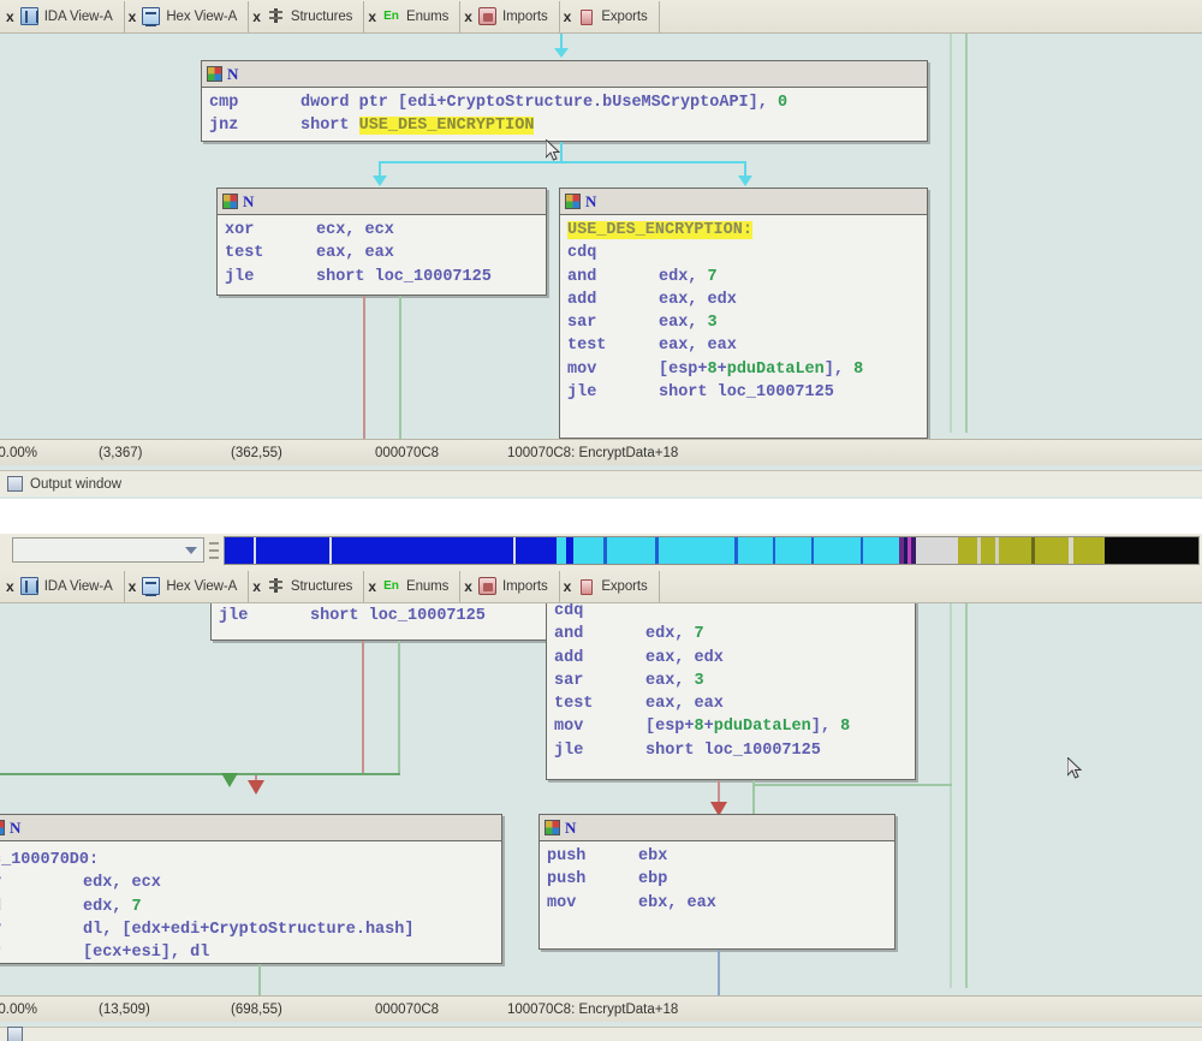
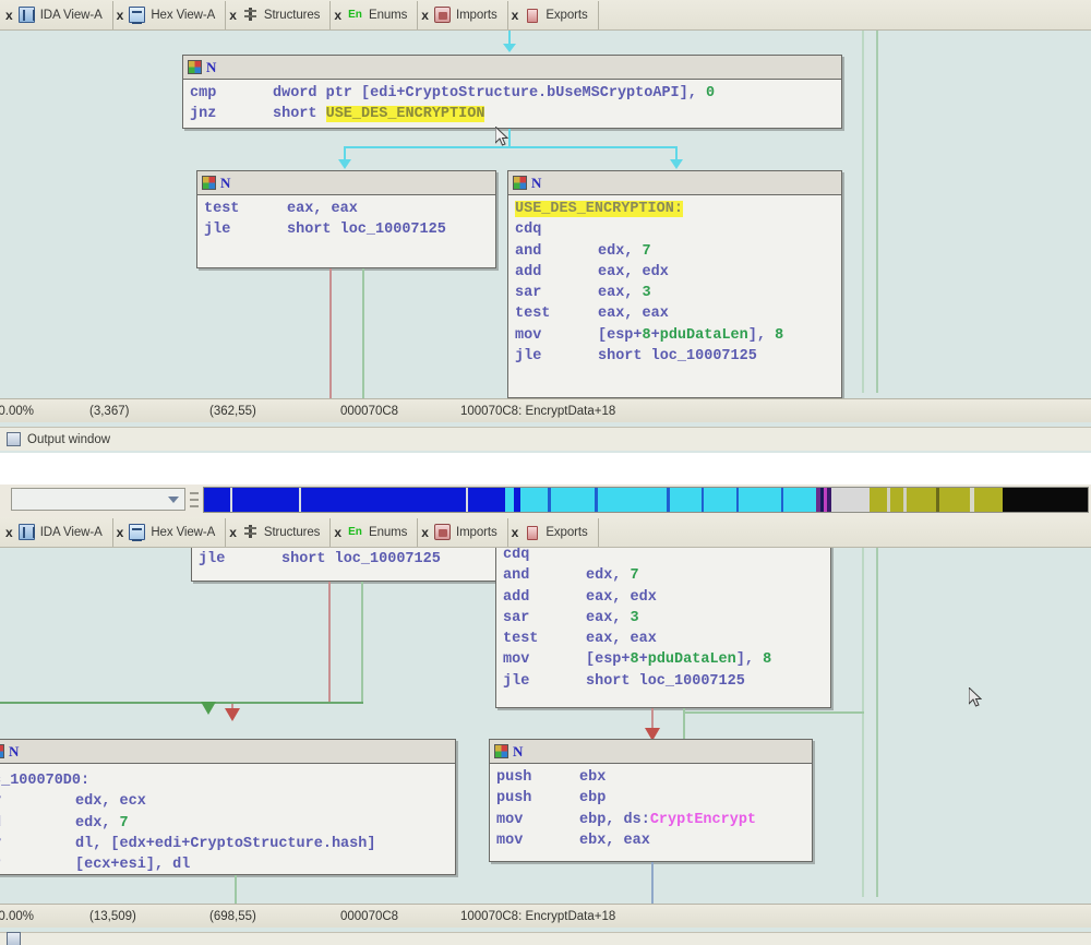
  x
  IDA View-A
  x
  Hex View-A
  x
  Structures
  x
  En
  Enums
  x
  Imports
  x
  Exports
  N
  cmp dword ptr [edi+CryptoStructure.bUseMSCryptoAPI], 0
  jnz short USE_DES_ENCRYPTION
  N
- xor ecx, ecx
  test eax, eax
  jle short loc_10007125
  N
  USE_DES_ENCRYPTION:
  cdq
  and edx, 7
  add eax, edx
  sar eax, 3
  test eax, eax
  mov [esp+8+pduDataLen], 8
  jle short loc_10007125
  0.00%
  (3,367)
  (362,55)
  000070C8
  100070C8: EncryptData+18
  Output window
  x
  IDA View-A
  x
  Hex View-A
  x
  Structures
  x
  En
  Enums
  x
  Imports
  x
  Exports
  jle short loc_10007125
  cdq
  and edx, 7
  add eax, edx
  sar eax, 3
  test eax, eax
  mov [esp+8+pduDataLen], 8
  jle short loc_10007125
  N
  _100070D0:
  edx, ecx
  edx, 7
  dl, [edx+edi+CryptoStructure.hash]
  [ecx+esi], dl
  N
  push ebx
  push ebp
+ mov ebp, ds:CryptEncrypt
  mov ebx, eax
  0.00%
  (13,509)
  (698,55)
  000070C8
  100070C8: EncryptData+18
